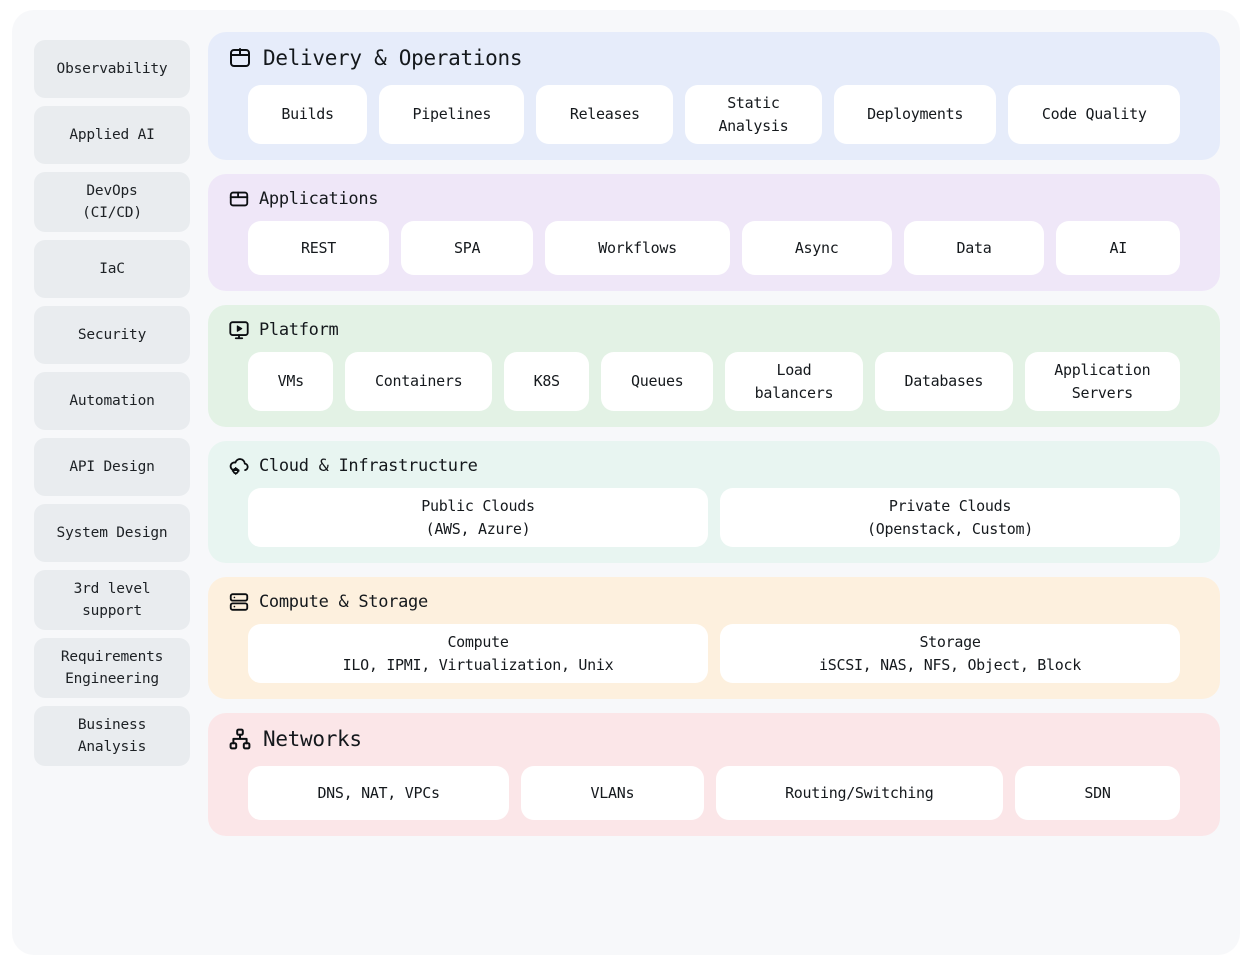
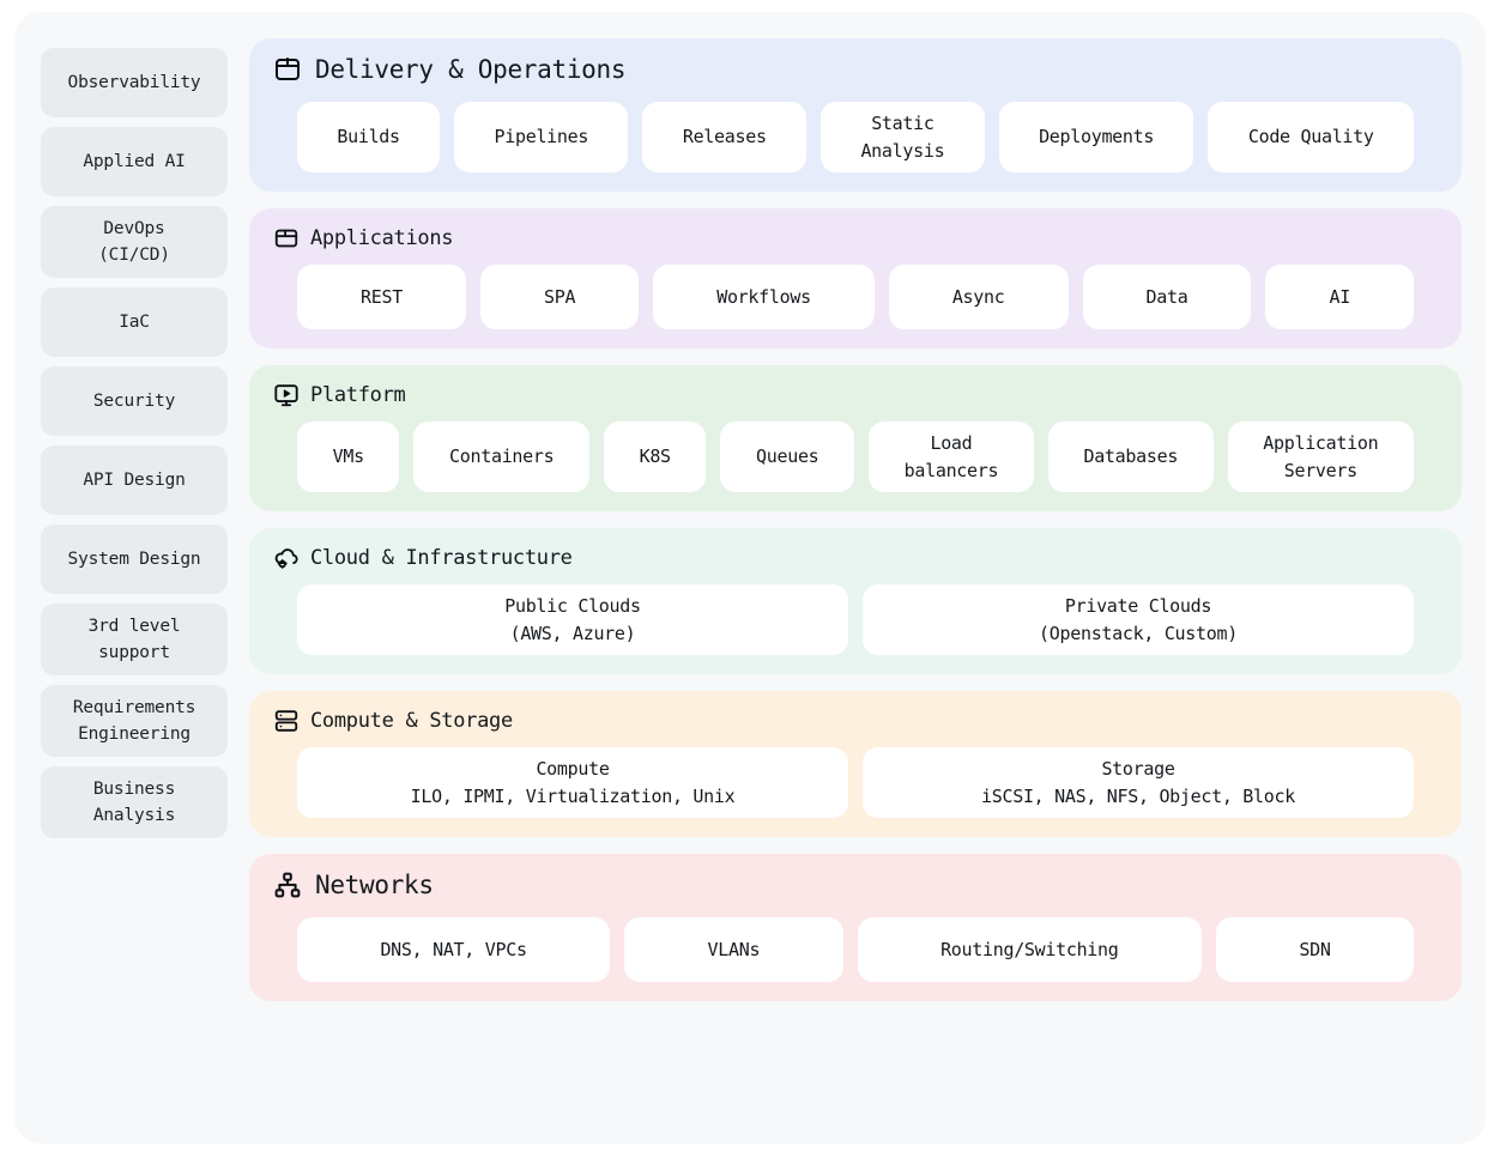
  Observability
  Applied AI
  DevOps
  (CI/CD)
  IaC
  Security
- Automation
  API Design
  System Design
  3rd level
  support
  Requirements
  Engineering
  Business
  Analysis
  Delivery & Operations
  Builds
  Pipelines
  Releases
  Static
  Analysis
  Deployments
  Code Quality
  Applications
  REST
  SPA
  Workflows
  Async
  Data
  AI
  Platform
  VMs
  Containers
  K8S
  Queues
  Load
  balancers
  Databases
  Application
  Servers
  Cloud & Infrastructure
  Public Clouds
  (AWS, Azure)
  Private Clouds
  (Openstack, Custom)
  Compute & Storage
  Compute
  ILO, IPMI, Virtualization, Unix
  Storage
  iSCSI, NAS, NFS, Object, Block
  Networks
  DNS, NAT, VPCs
  VLANs
  Routing/Switching
  SDN
